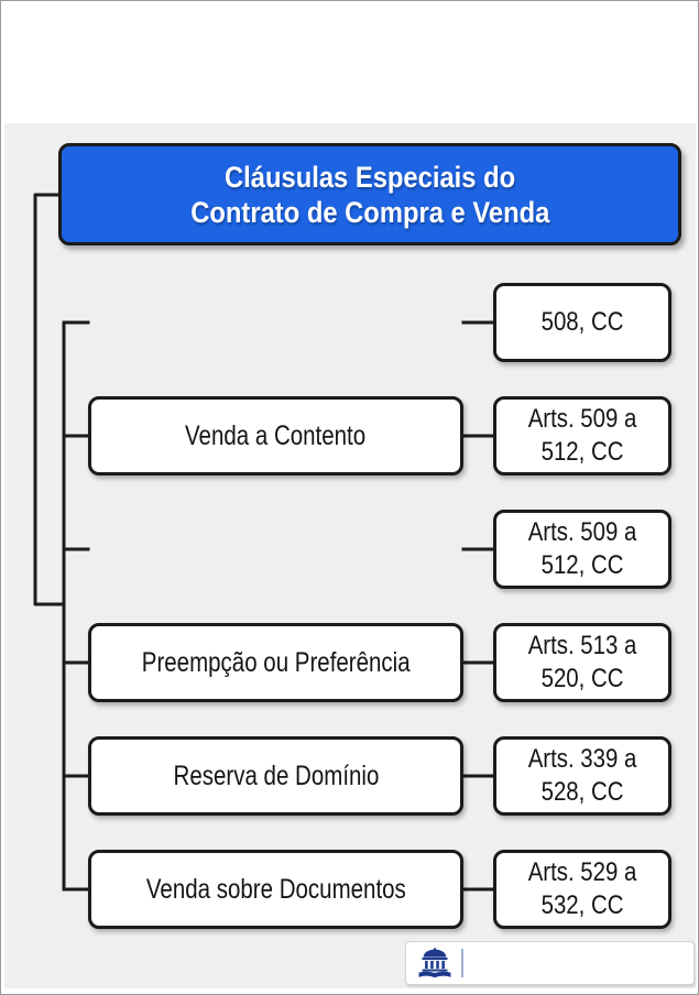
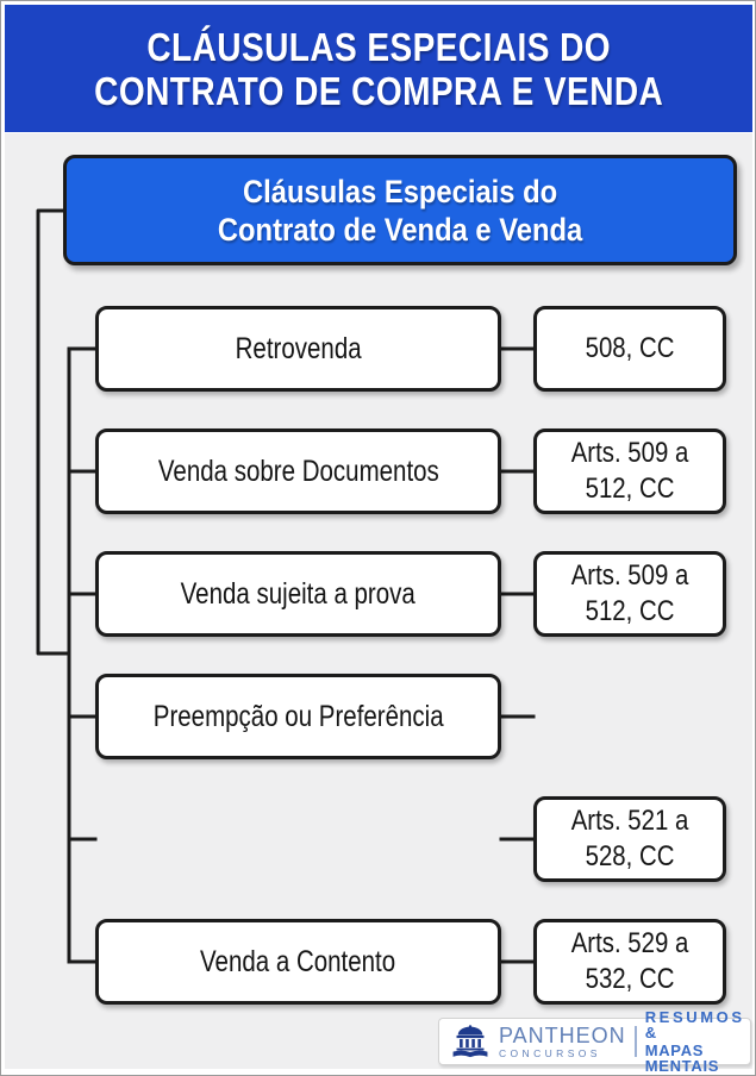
+ CLÁUSULAS ESPECIAIS DO
+ CONTRATO DE COMPRA E VENDA
  Cláusulas Especiais do
- Contrato de Compra e Venda
+ Contrato de Venda e Venda
+ Retrovenda
  508, CC
- Venda a Contento
+ Venda sobre Documentos
  Arts. 509 a
  512, CC
+ Venda sujeita a prova
  Arts. 509 a
  512, CC
  Preempção ou Preferência
- Arts. 513 a
- 520, CC
- Reserva de Domínio
- Arts. 339 a
+ Arts. 521 a
  528, CC
- Venda sobre Documentos
+ Venda a Contento
  Arts. 529 a
  532, CC
+ PANTHEON
+ CONCURSOS
+ RESUMOS &
+ MAPAS MENTAIS
